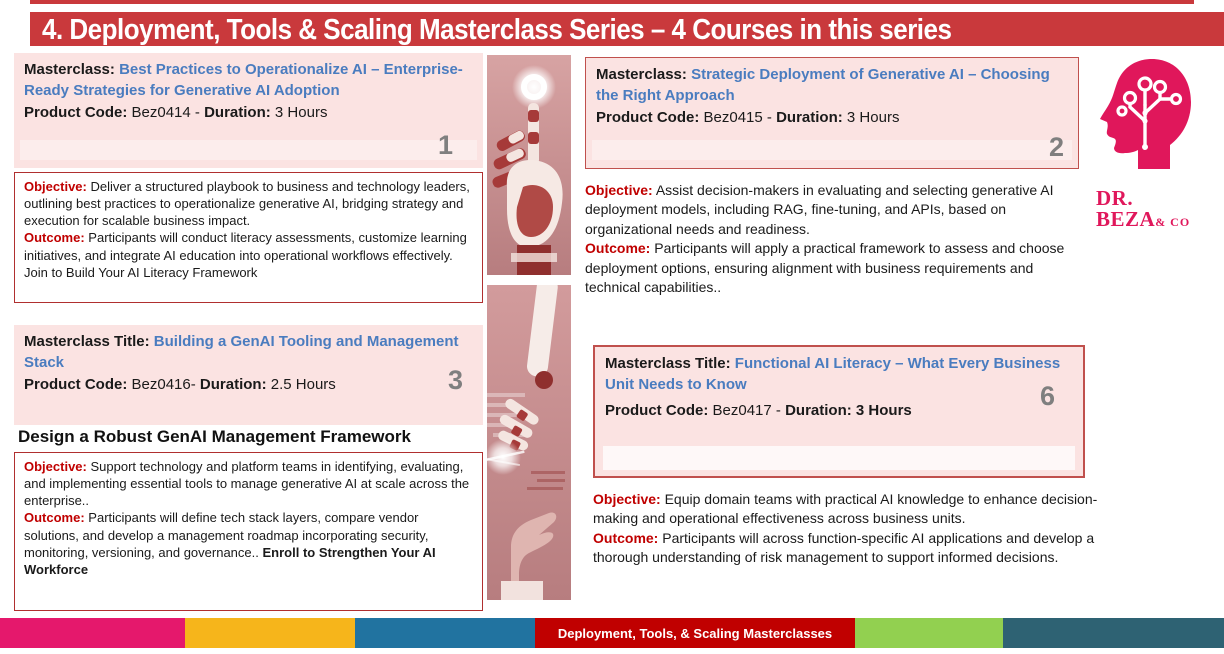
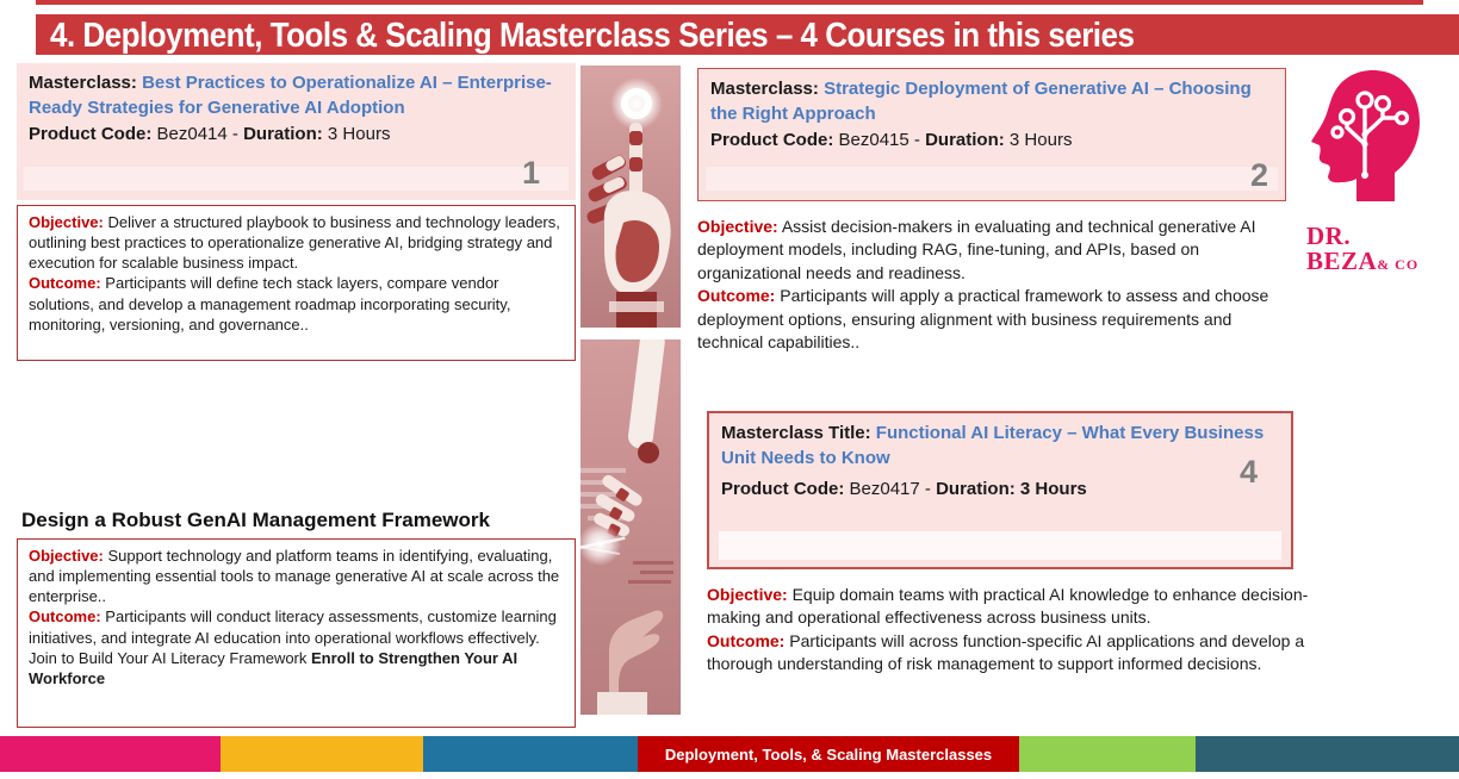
  4. Deployment, Tools & Scaling Masterclass Series – 4 Courses in this series
  Masterclass: Best Practices to Operationalize AI – Enterprise-Ready Strategies for Generative AI Adoption
  Product Code: Bez0414 - Duration: 3 Hours
  1
  Objective: Deliver a structured playbook to business and technology leaders, outlining best practices to operationalize generative AI, bridging strategy and execution for scalable business impact.
- Outcome: Participants will conduct literacy assessments, customize learning initiatives, and integrate AI education into operational workflows effectively. Join to Build Your AI Literacy Framework
+ Outcome: Participants will define tech stack layers, compare vendor solutions, and develop a management roadmap incorporating security, monitoring, versioning, and governance..
- Masterclass Title: Building a GenAI Tooling and Management Stack
- Product Code: Bez0416- Duration: 2.5 Hours
- 3
  Design a Robust GenAI Management Framework
  Objective: Support technology and platform teams in identifying, evaluating, and implementing essential tools to manage generative AI at scale across the enterprise..
- Outcome: Participants will define tech stack layers, compare vendor solutions, and develop a management roadmap incorporating security, monitoring, versioning, and governance.. Enroll to Strengthen Your AI Workforce
+ Outcome: Participants will conduct literacy assessments, customize learning initiatives, and integrate AI education into operational workflows effectively. Join to Build Your AI Literacy Framework Enroll to Strengthen Your AI Workforce
  Masterclass: Strategic Deployment of Generative AI – Choosing the Right Approach
  Product Code: Bez0415 - Duration: 3 Hours
  2
- Objective: Assist decision-makers in evaluating and selecting generative AI deployment models, including RAG, fine-tuning, and APIs, based on organizational needs and readiness.
+ Objective: Assist decision-makers in evaluating and technical generative AI deployment models, including RAG, fine-tuning, and APIs, based on organizational needs and readiness.
  Outcome: Participants will apply a practical framework to assess and choose deployment options, ensuring alignment with business requirements and technical capabilities..
  Masterclass Title: Functional AI Literacy – What Every Business Unit Needs to Know
  Product Code: Bez0417 - Duration: 3 Hours
- 6
+ 4
  Objective: Equip domain teams with practical AI knowledge to enhance decision-making and operational effectiveness across business units.
  Outcome: Participants will across function-specific AI applications and develop a thorough understanding of risk management to support informed decisions.
  DR.
  BEZA& CO
  Deployment, Tools, & Scaling Masterclasses
